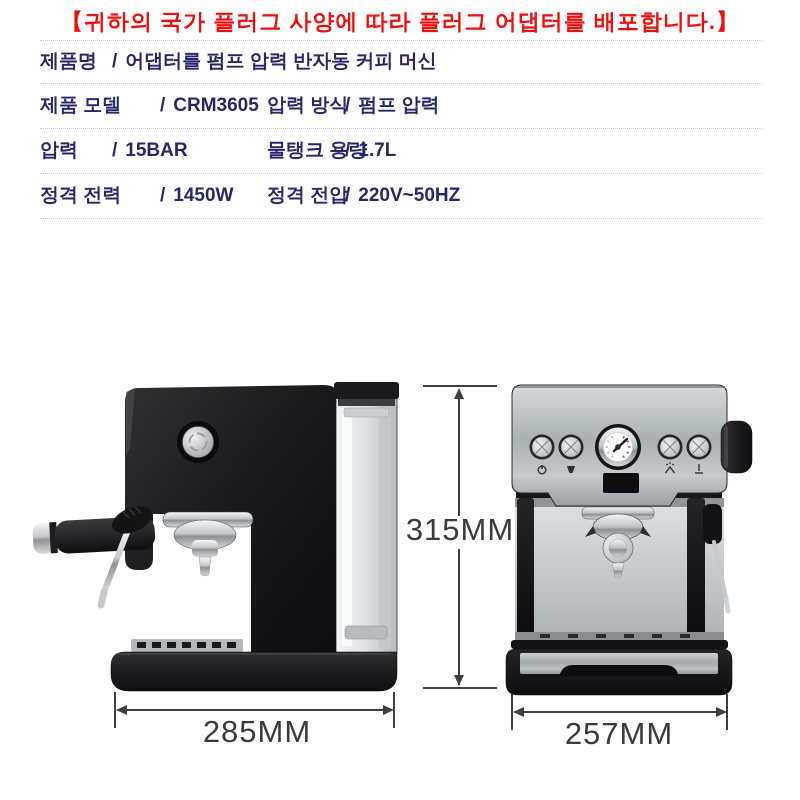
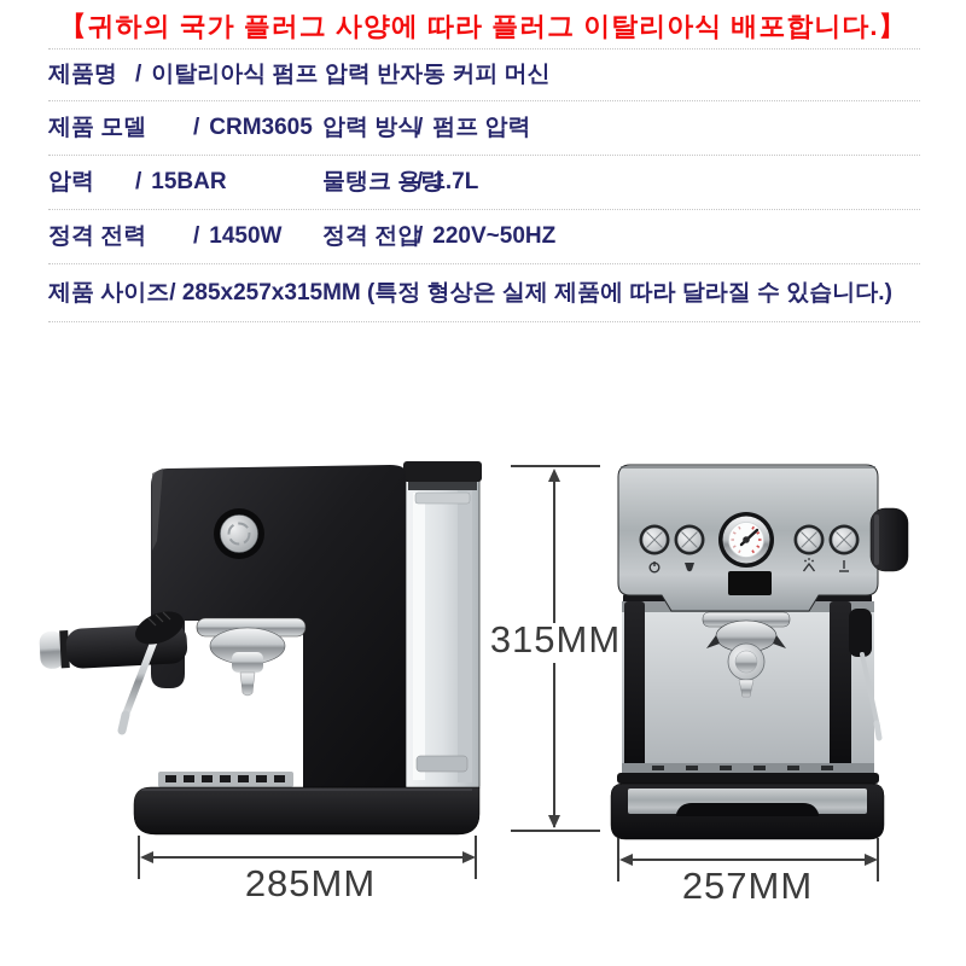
- 【귀하의 국가 플러그 사양에 따라 플러그 어댑터를 배포합니다.】
+ 【귀하의 국가 플러그 사양에 따라 플러그 이탈리아식 배포합니다.】
  제품명
  /
- 어댑터를 펌프 압력 반자동 커피 머신
+ 이탈리아식 펌프 압력 반자동 커피 머신
  제품 모델
  /
  CRM3605
  압력 방식
  /
  펌프 압력
  압력
  /
  15BAR
  물탱크 용
  /
  1.7L
  정격 전력
  /
  1450W
  정격 전압
  /
  220V~50HZ
+ 제품 사이즈/ 285x257x315MM (특정 형상은 실제 제품에 따라 달라질 수 있습니다.)
  315MM
  285MM
  257MM
